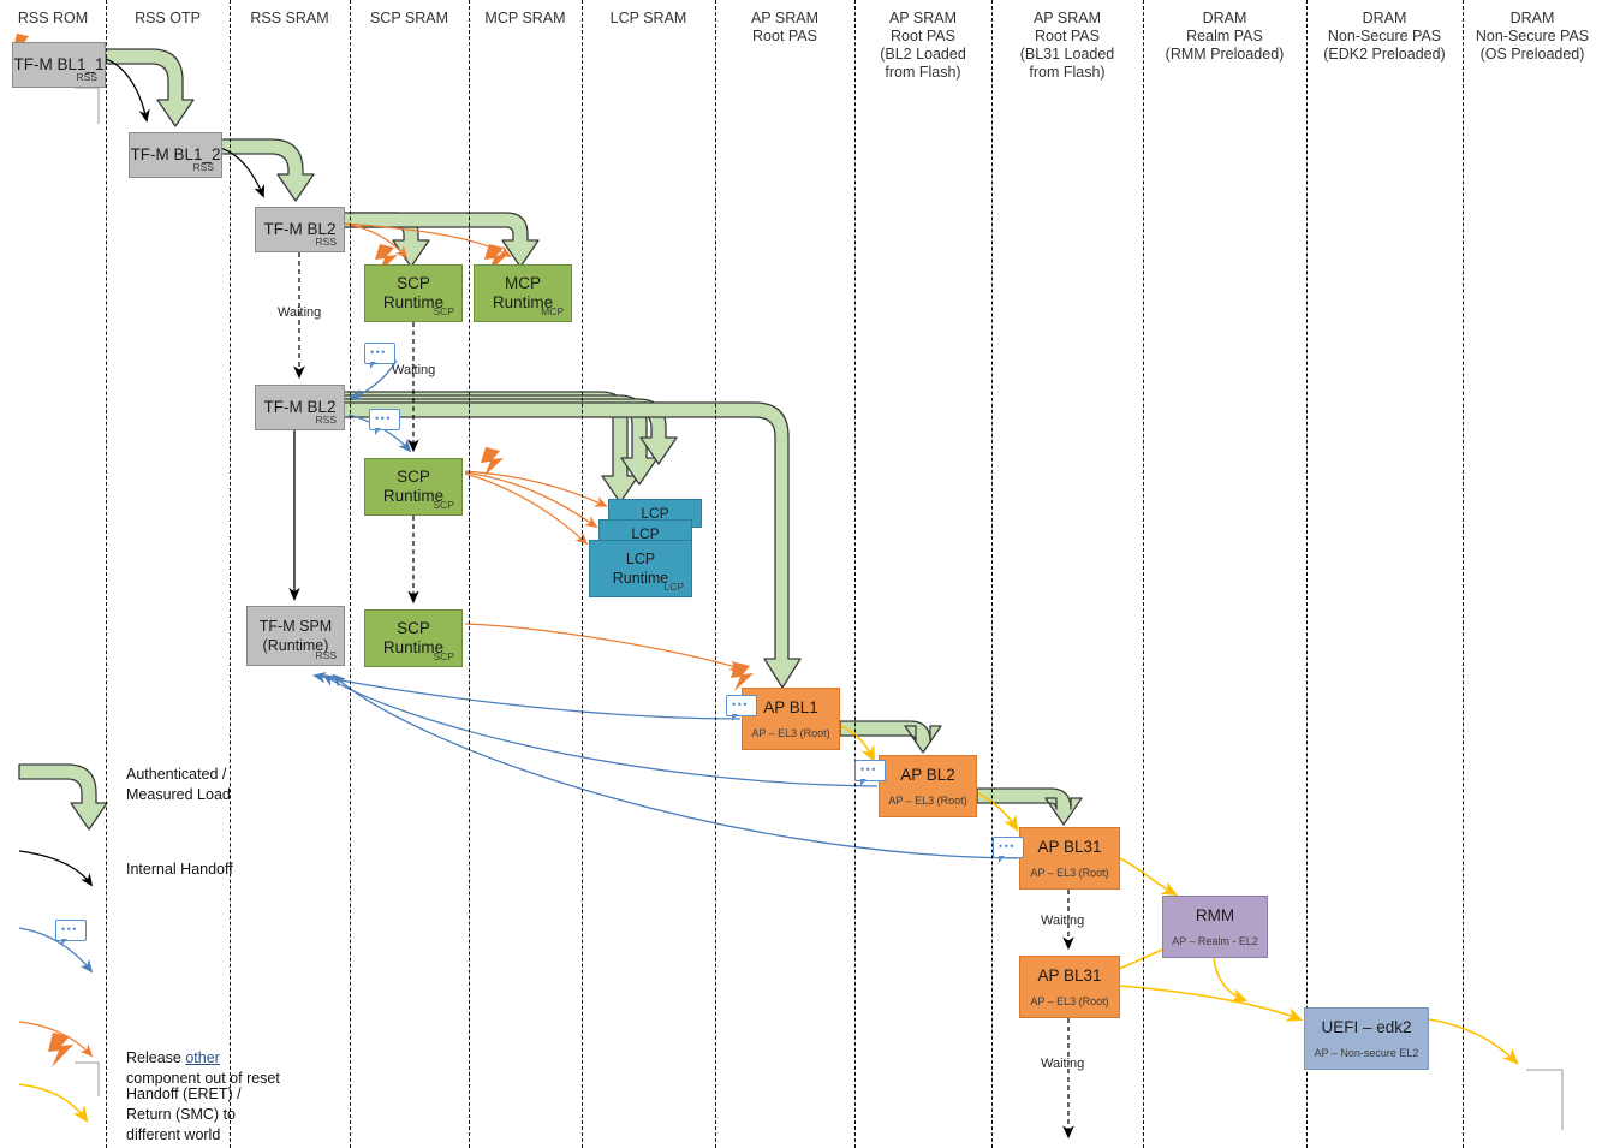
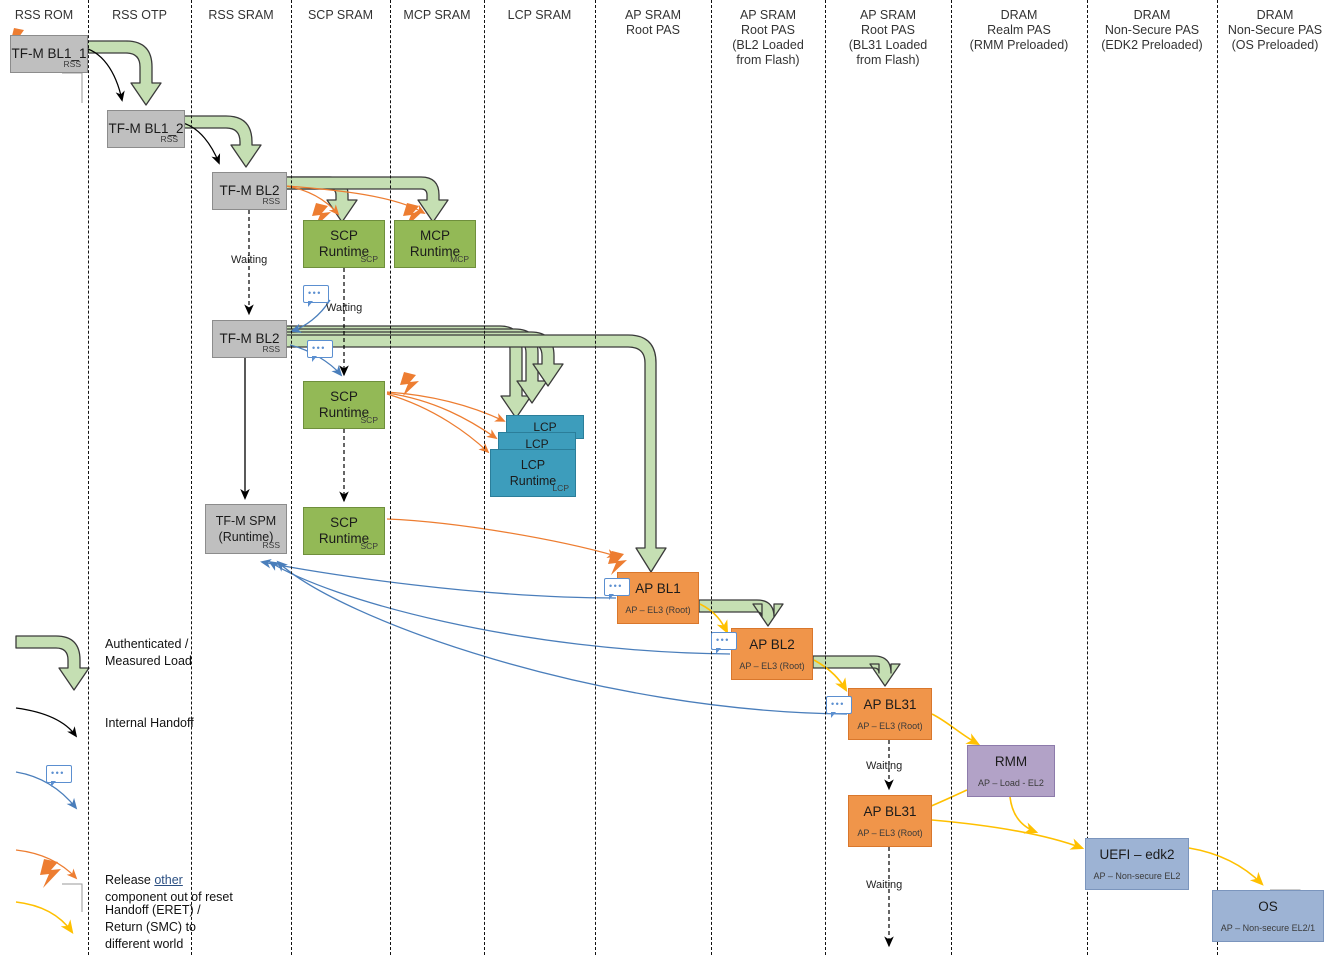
  RSS ROM
  RSS OTP
  RSS SRAM
  SCP SRAM
  MCP SRAM
  LCP SRAM
  AP SRAM
  Root PAS
  AP SRAM
  Root PAS
  (BL2 Loaded
  from Flash)
  AP SRAM
  Root PAS
  (BL31 Loaded
  from Flash)
  DRAM
  Realm PAS
  (RMM Preloaded)
  DRAM
  Non-Secure PAS
  (EDK2 Preloaded)
  DRAM
  Non-Secure PAS
  (OS Preloaded)
  TF-M BL1_1
  RSS
  TF-M BL1_2
  RSS
  TF-M BL2
  RSS
  SCP
  Runtime
  SCP
  MCP
  Runtime
  MCP
  TF-M BL2
  RSS
  SCP
  Runtime
  SCP
  LCP
  LCP
  LCP
  Runtime
  LCP
  TF-M SPM
  (Runtime)
  RSS
  SCP
  Runtime
  SCP
  AP BL1
  AP – EL3 (Root)
  AP BL2
  AP – EL3 (Root)
  AP BL31
  AP – EL3 (Root)
  RMM
- AP – Realm - EL2
+ AP – Load - EL2
  AP BL31
  AP – EL3 (Root)
  UEFI – edk2
  AP – Non-secure EL2
+ OS
+ AP – Non-secure EL2/1
  Waiting
  Waiting
  Waiting
  Waiting
  •••
  •••
  •••
  •••
  •••
  •••
  Authenticated /
  Measured Load
  Internal Handoff
  Release other
  component out of reset
  Handoff (ERET) /
  Return (SMC) to
  different world
